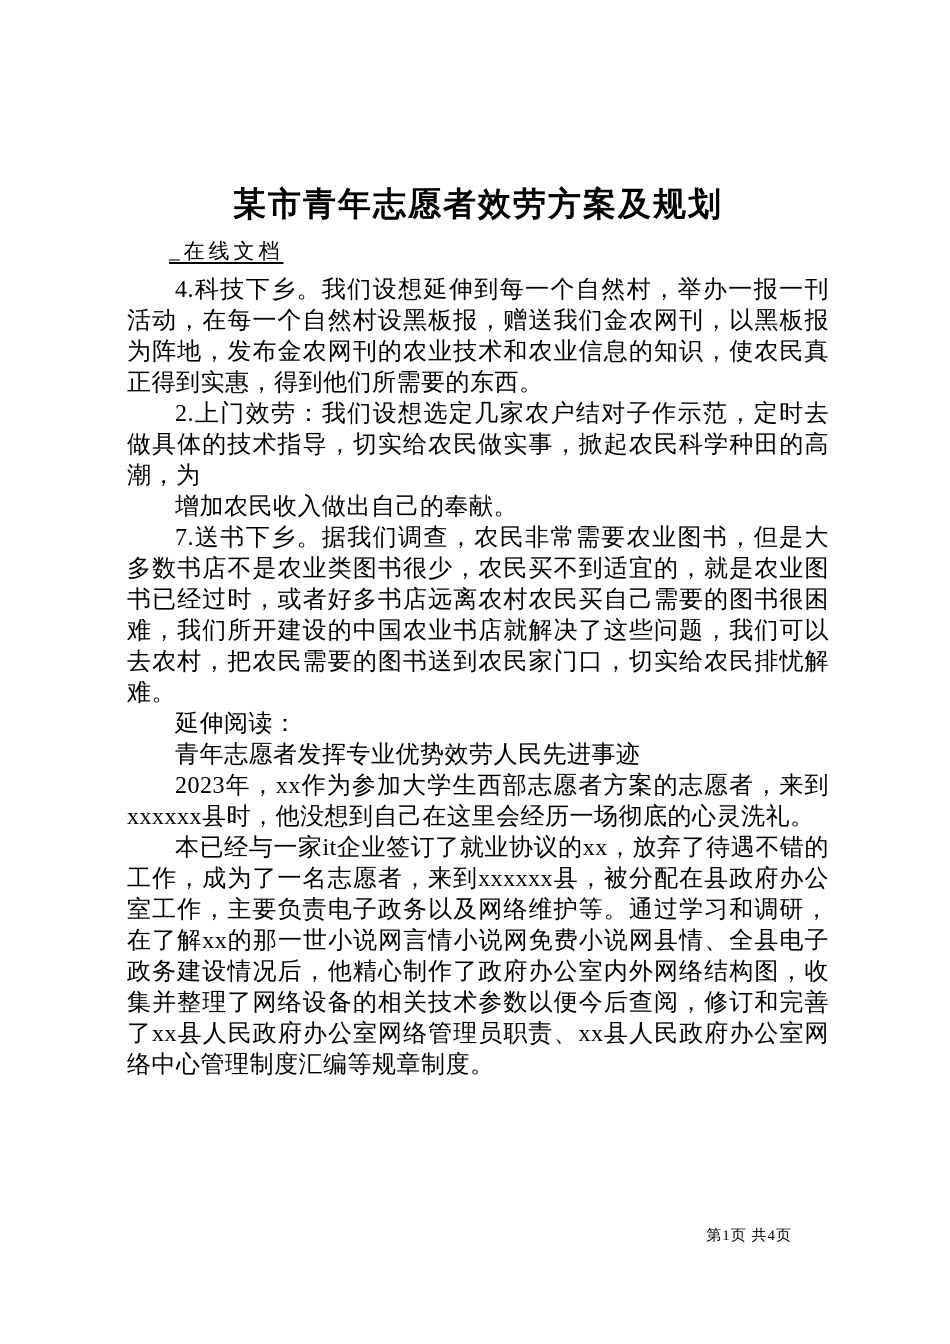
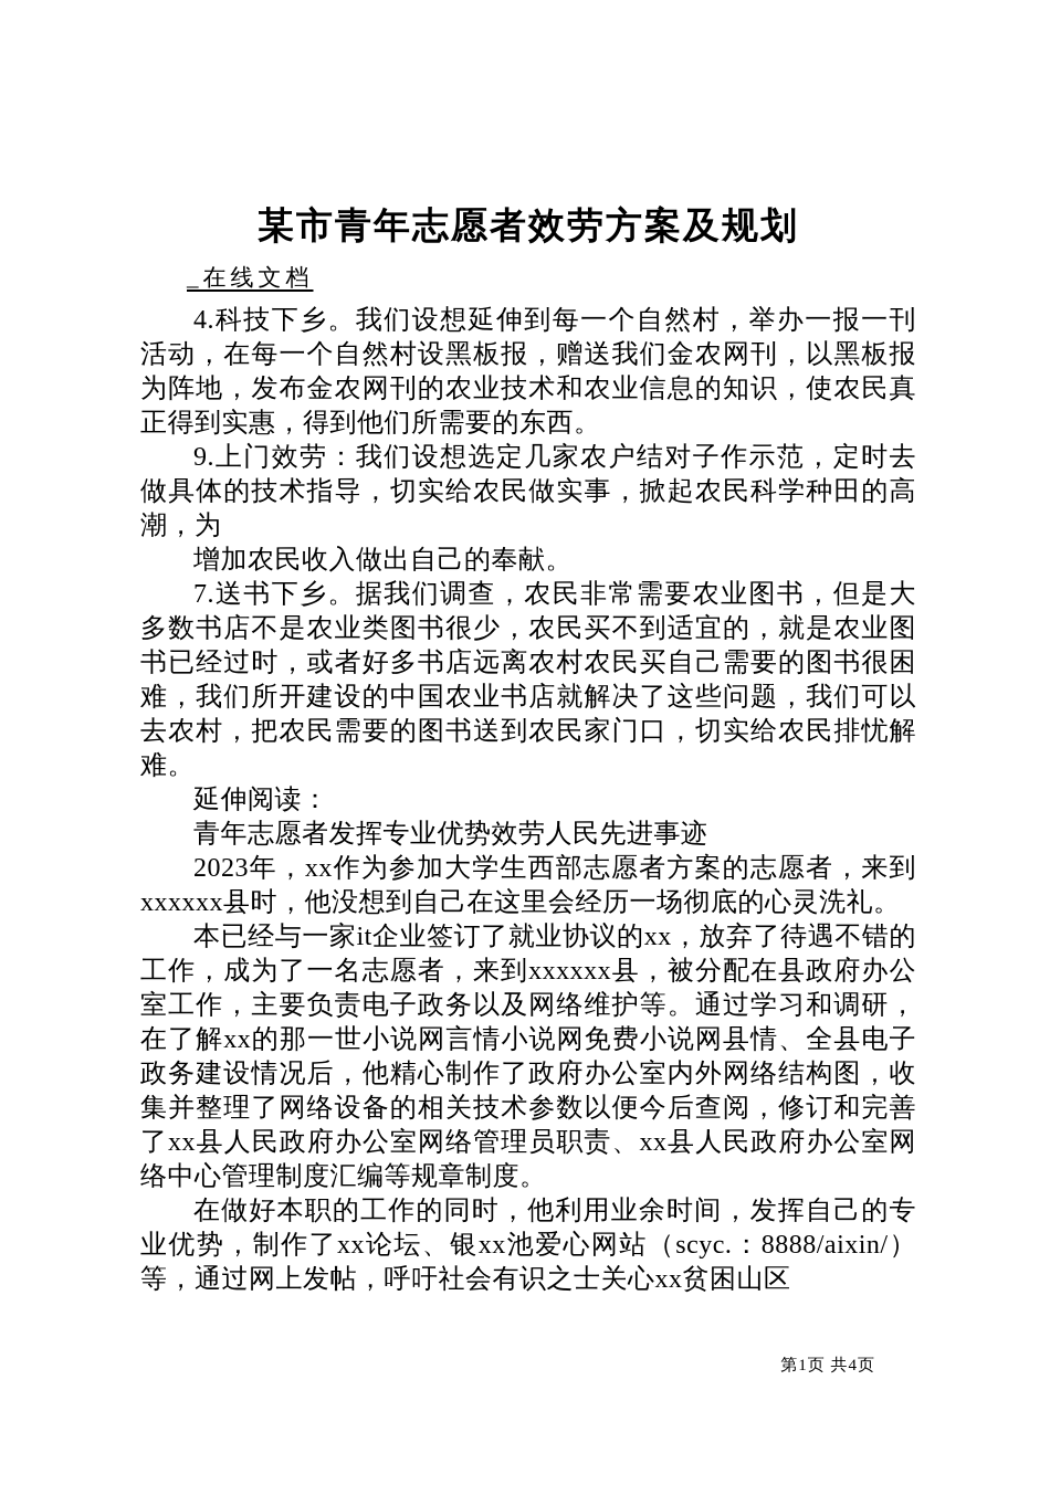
  某市青年志愿者效劳方案及规划
  _在线文档
  4.科技下乡。我们设想延伸到每一个自然村，举办一报一刊活动，在每一个自然村设黑板报，赠送我们金农网刊，以黑板报为阵地，发布金农网刊的农业技术和农业信息的知识，使农民真正得到实惠，得到他们所需要的东西。
- 2.上门效劳：我们设想选定几家农户结对子作示范，定时去做具体的技术指导，切实给农民做实事，掀起农民科学种田的高潮，为
+ 9.上门效劳：我们设想选定几家农户结对子作示范，定时去做具体的技术指导，切实给农民做实事，掀起农民科学种田的高潮，为
  增加农民收入做出自己的奉献。
  7.送书下乡。据我们调查，农民非常需要农业图书，但是大多数书店不是农业类图书很少，农民买不到适宜的，就是农业图书已经过时，或者好多书店远离农村农民买自己需要的图书很困难，我们所开建设的中国农业书店就解决了这些问题，我们可以去农村，把农民需要的图书送到农民家门口，切实给农民排忧解难。
  延伸阅读：
  青年志愿者发挥专业优势效劳人民先进事迹
  2023年，xx作为参加大学生西部志愿者方案的志愿者，来到xxxxxx县时，他没想到自己在这里会经历一场彻底的心灵洗礼。
  本已经与一家it企业签订了就业协议的xx，放弃了待遇不错的工作，成为了一名志愿者，来到xxxxxx县，被分配在县政府办公室工作，主要负责电子政务以及网络维护等。通过学习和调研，在了解xx的那一世小说网言情小说网免费小说网县情、全县电子政务建设情况后，他精心制作了政府办公室内外网络结构图，收集并整理了网络设备的相关技术参数以便今后查阅，修订和完善了xx县人民政府办公室网络管理员职责、xx县人民政府办公室网络中心管理制度汇编等规章制度。
+ 在做好本职的工作的同时，他利用业余时间，发挥自己的专业优势，制作了xx论坛、银xx池爱心网站（scyc.：8888/aixin/）等，通过网上发帖，呼吁社会有识之士关心xx贫困山区
  第1页 共4页
